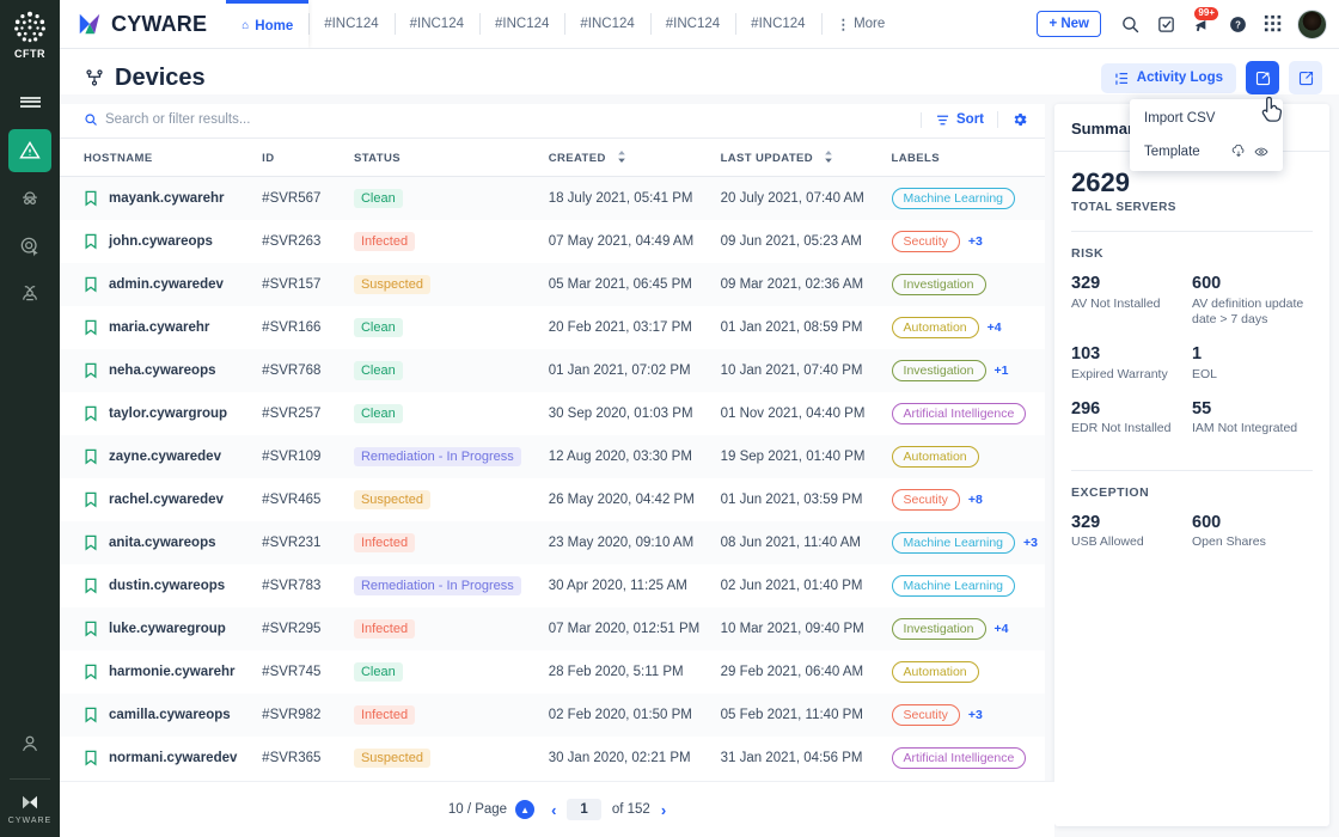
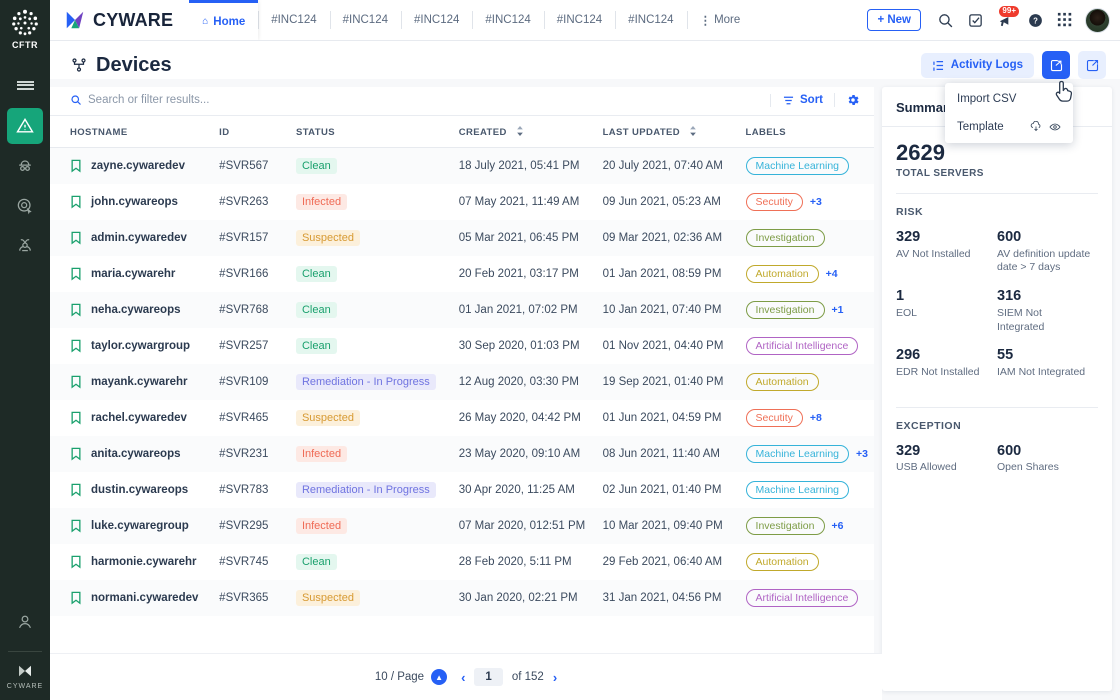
  CFTR
  CYWARE
  ⌂
  Home
  #INC124
  #INC124
  #INC124
  #INC124
  #INC124
  #INC124
  ⋮
  More
  + New
  99+
  ?
  Devices
  Activity Logs
  Import CSV
  Template
  Search or filter results...
  Sort
  HOSTNAME	ID	STATUS	CREATED	LAST UPDATED	LABELS
- mayank.cywarehr	#SVR567	Clean	18 July 2021, 05:41 PM	20 July 2021, 07:40 AM	Machine Learning
+ zayne.cywaredev	#SVR567	Clean	18 July 2021, 05:41 PM	20 July 2021, 07:40 AM	Machine Learning
- john.cywareops	#SVR263	Infected	07 May 2021, 04:49 AM	09 Jun 2021, 05:23 AM	Secutity +3
+ john.cywareops	#SVR263	Infected	07 May 2021, 11:49 AM	09 Jun 2021, 05:23 AM	Secutity +3
  admin.cywaredev	#SVR157	Suspected	05 Mar 2021, 06:45 PM	09 Mar 2021, 02:36 AM	Investigation
  maria.cywarehr	#SVR166	Clean	20 Feb 2021, 03:17 PM	01 Jan 2021, 08:59 PM	Automation +4
  neha.cywareops	#SVR768	Clean	01 Jan 2021, 07:02 PM	10 Jan 2021, 07:40 PM	Investigation +1
  taylor.cywargroup	#SVR257	Clean	30 Sep 2020, 01:03 PM	01 Nov 2021, 04:40 PM	Artificial Intelligence
- zayne.cywaredev	#SVR109	Remediation - In Progress	12 Aug 2020, 03:30 PM	19 Sep 2021, 01:40 PM	Automation
+ mayank.cywarehr	#SVR109	Remediation - In Progress	12 Aug 2020, 03:30 PM	19 Sep 2021, 01:40 PM	Automation
- rachel.cywaredev	#SVR465	Suspected	26 May 2020, 04:42 PM	01 Jun 2021, 03:59 PM	Secutity +8
+ rachel.cywaredev	#SVR465	Suspected	26 May 2020, 04:42 PM	01 Jun 2021, 04:59 PM	Secutity +8
  anita.cywareops	#SVR231	Infected	23 May 2020, 09:10 AM	08 Jun 2021, 11:40 AM	Machine Learning +3
  dustin.cywareops	#SVR783	Remediation - In Progress	30 Apr 2020, 11:25 AM	02 Jun 2021, 01:40 PM	Machine Learning
- luke.cywaregroup	#SVR295	Infected	07 Mar 2020, 012:51 PM	10 Mar 2021, 09:40 PM	Investigation +4
+ luke.cywaregroup	#SVR295	Infected	07 Mar 2020, 012:51 PM	10 Mar 2021, 09:40 PM	Investigation +6
  harmonie.cywarehr	#SVR745	Clean	28 Feb 2020, 5:11 PM	29 Feb 2021, 06:40 AM	Automation
- camilla.cywareops	#SVR982	Infected	02 Feb 2020, 01:50 PM	05 Feb 2021, 11:40 PM	Secutity +3
  normani.cywaredev	#SVR365	Suspected	30 Jan 2020, 02:21 PM	31 Jan 2021, 04:56 PM	Artificial Intelligence
  Summa
  2629
  TOTAL SERVERS
  RISK
  329
  AV Not Installed
  600
  AV definition update date > 7 days
- 103
- Expired Warranty
  1
  EOL
+ 316
+ SIEM Not Integrated
  296
  EDR Not Installed
  55
  IAM Not Integrated
  EXCEPTION
  329
  USB Allowed
  600
  Open Shares
  10 / Page
  ▲
  ‹
  1
  of 152
  ›
